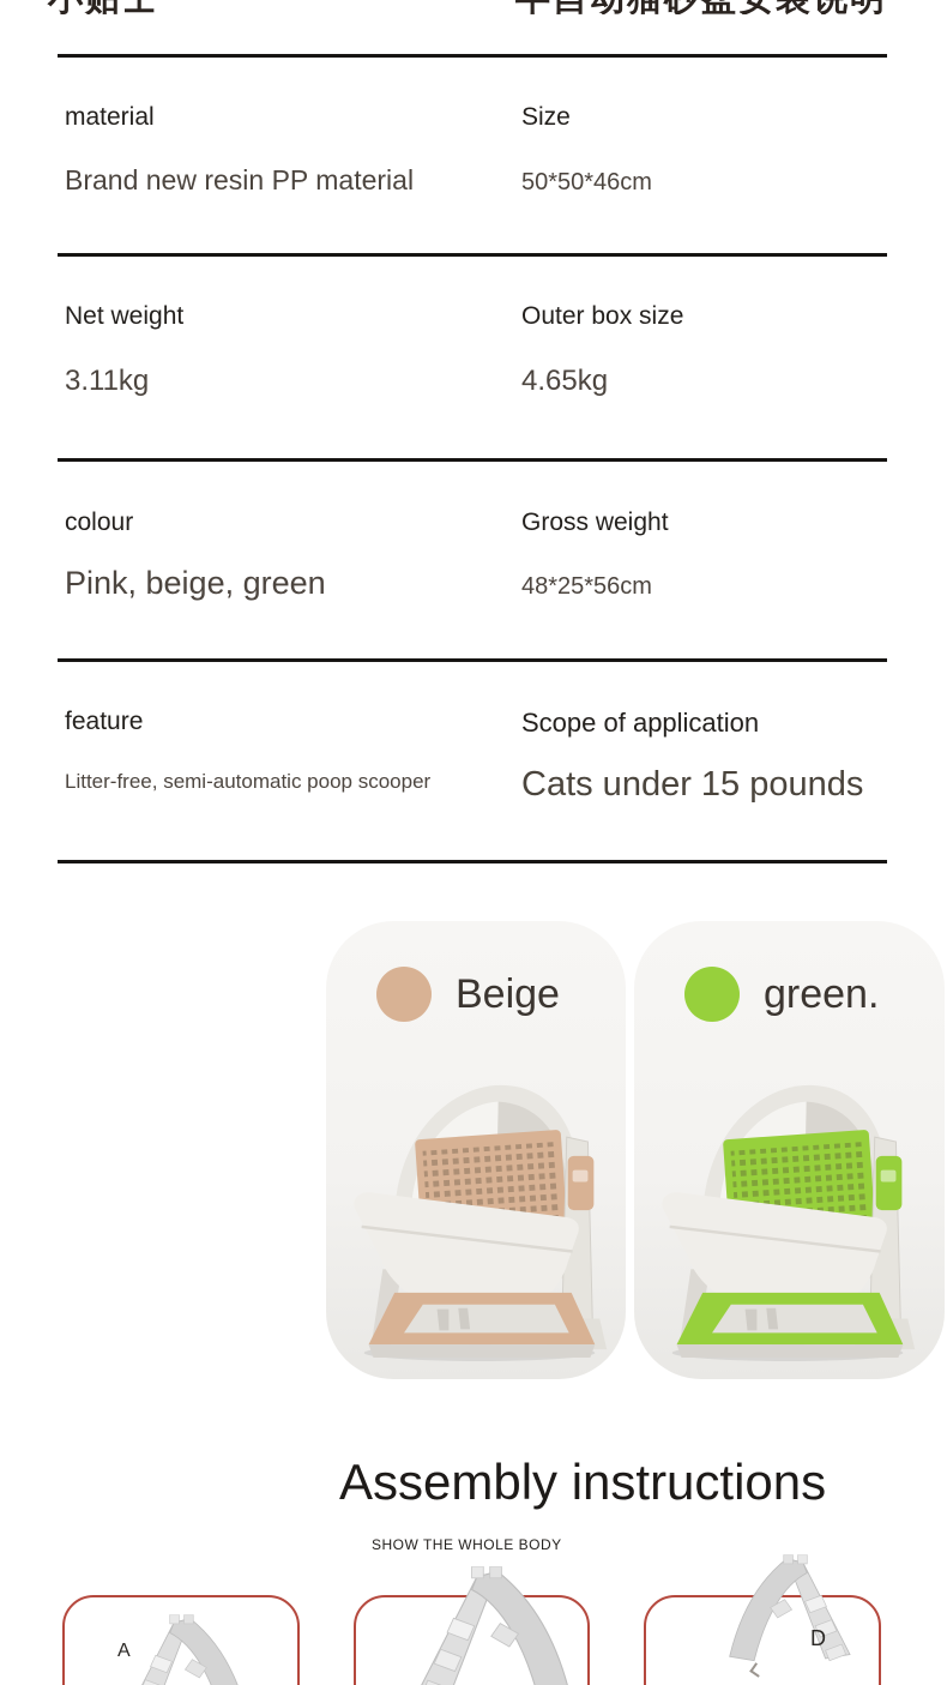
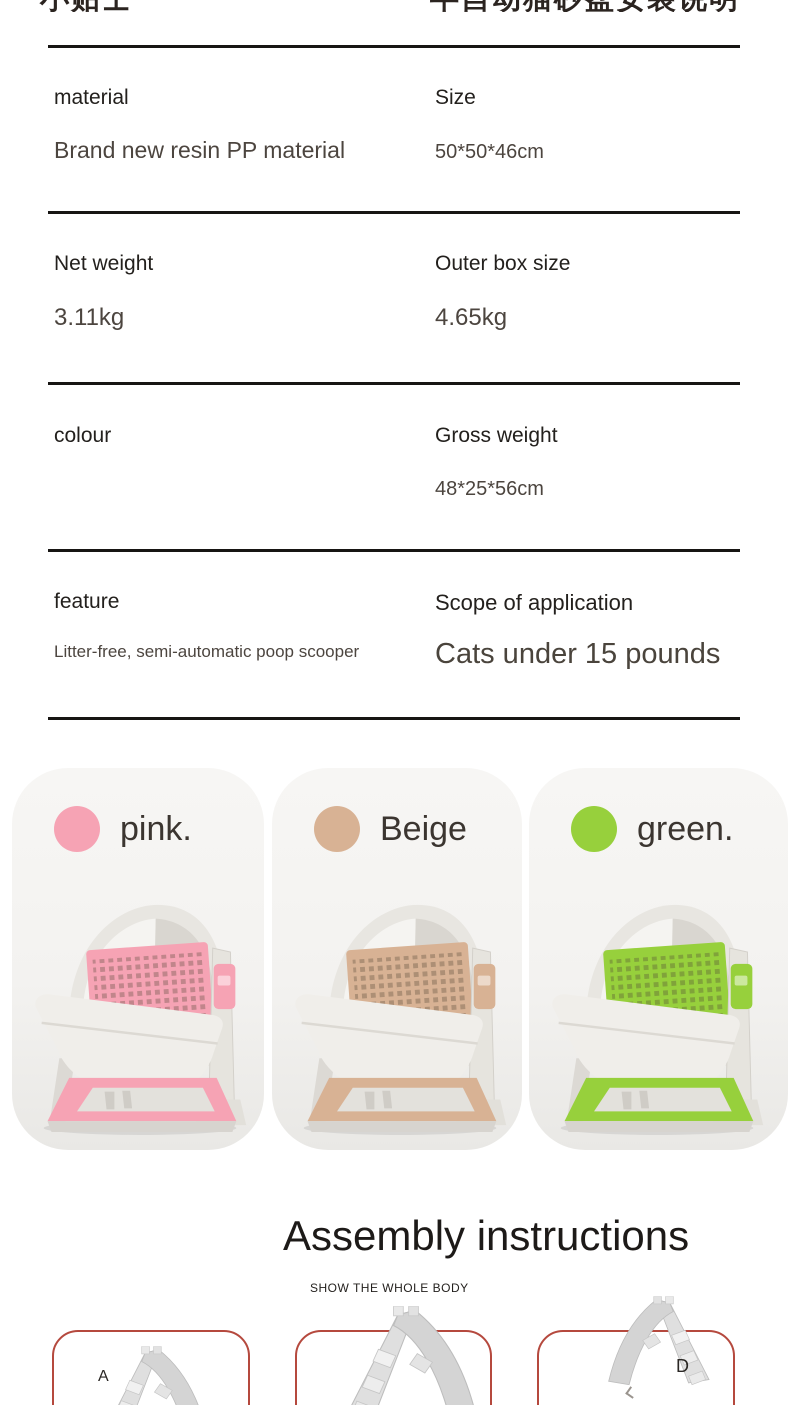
  material
  Brand new resin PP material
  Size
  50*50*46cm
  Net weight
  3.11kg
  Outer box size
  4.65kg
  colour
- Pink, beige, green
  Gross weight
  48*25*56cm
  feature
  Litter-free, semi-automatic poop scooper
  Scope of application
  Cats under 15 pounds
+ pink.
  Beige
  green.
  Assembly instructions
  SHOW THE WHOLE BODY
  A
  D
